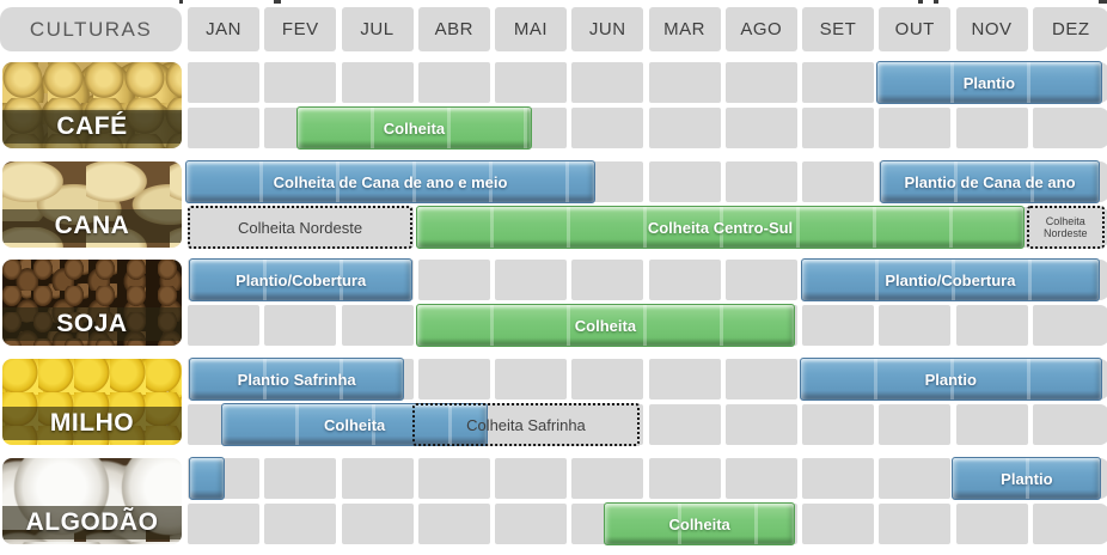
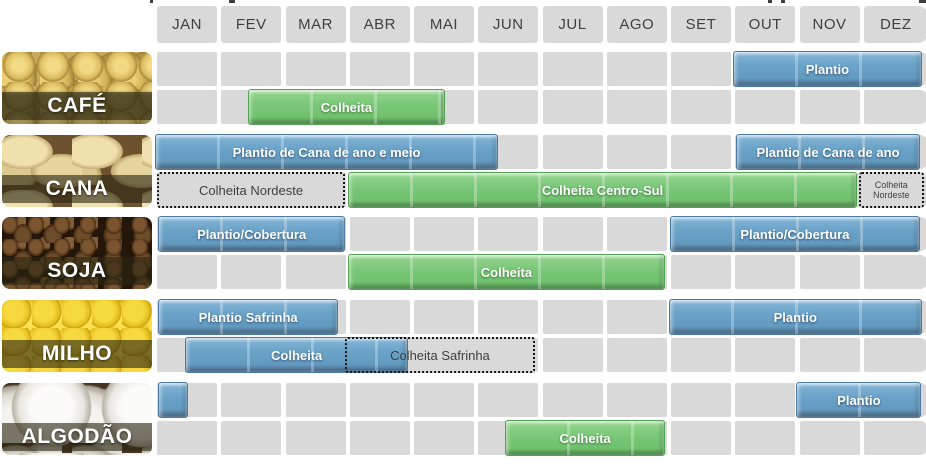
- CULTURAS
  JAN
  FEV
- JUL
+ MAR
  ABR
  MAI
  JUN
- MAR
+ JUL
  AGO
  SET
  OUT
  NOV
  DEZ
  CAFÉ
  Plantio
  Colheita
  CANA
- Colheita de Cana de ano e meio
+ Plantio de Cana de ano e meio
  Plantio de Cana de ano
  Colheita Nordeste
  Colheita Centro-Sul
  Colheita Nordeste
  SOJA
  Plantio/Cobertura
  Plantio/Cobertura
  Colheita
  MILHO
  Plantio Safrinha
  Plantio
  Colheita
  Colheita Safrinha
  ALGODÃO
  Plantio
  Colheita
